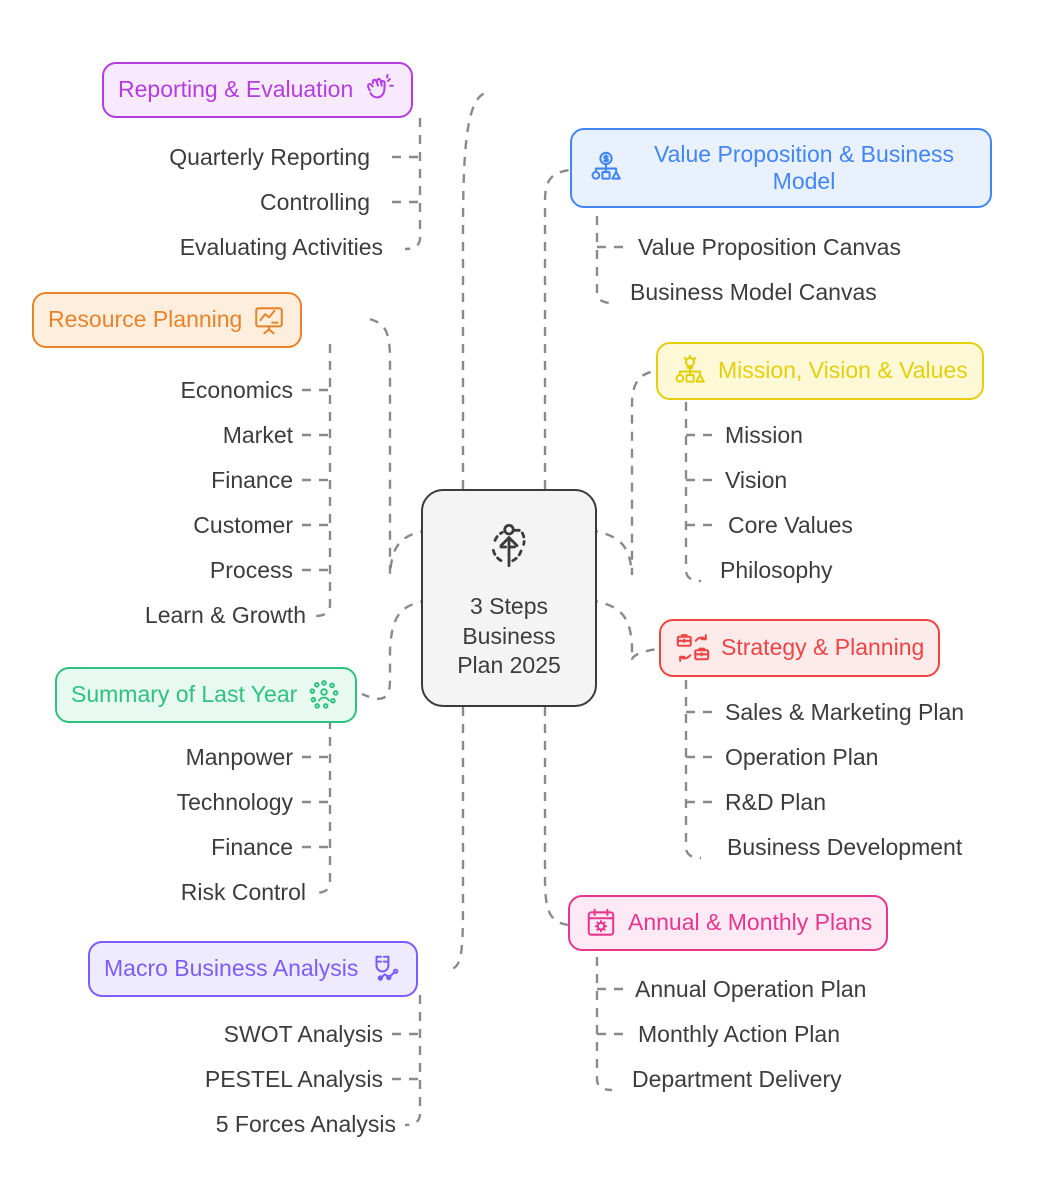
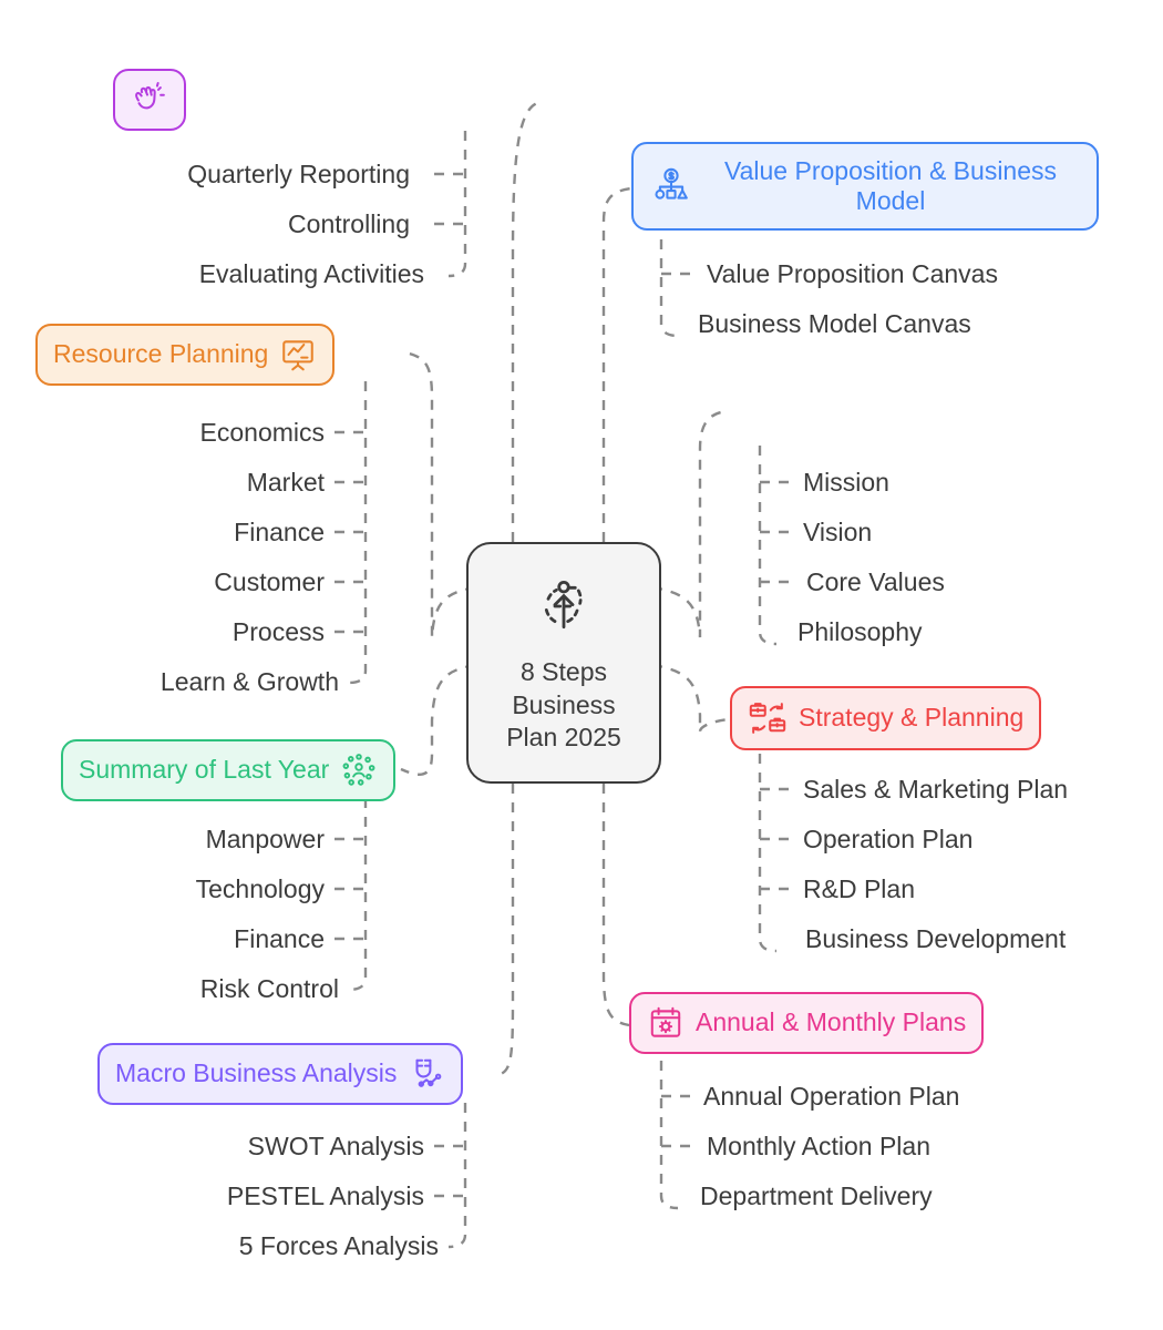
- 3 Steps
+ 8 Steps
  Business
  Plan 2025
- Reporting & Evaluation
  Quarterly Reporting
  Controlling
  Evaluating Activities
  Value Proposition & Business Model
  Value Proposition Canvas
  Business Model Canvas
  Resource Planning
  Economics
  Market
  Finance
  Customer
  Process
  Learn & Growth
- Mission, Vision & Values
  Mission
  Vision
  Core Values
  Philosophy
  Summary of Last Year
  Manpower
  Technology
  Finance
  Risk Control
  Strategy & Planning
  Sales & Marketing Plan
  Operation Plan
  R&D Plan
  Business Development
  Macro Business Analysis
  SWOT Analysis
  PESTEL Analysis
  5 Forces Analysis
  Annual & Monthly Plans
  Annual Operation Plan
  Monthly Action Plan
  Department Delivery
